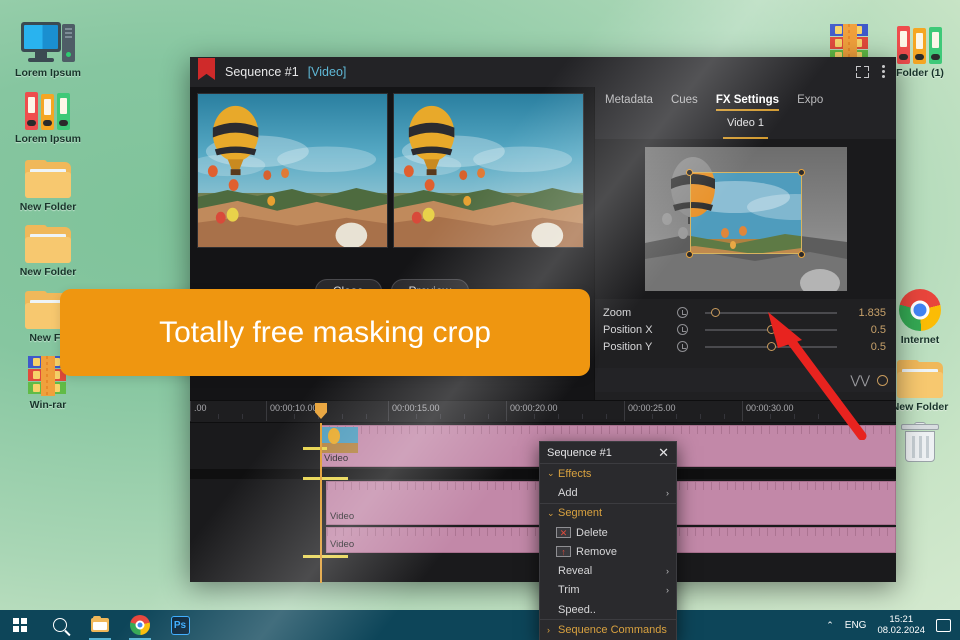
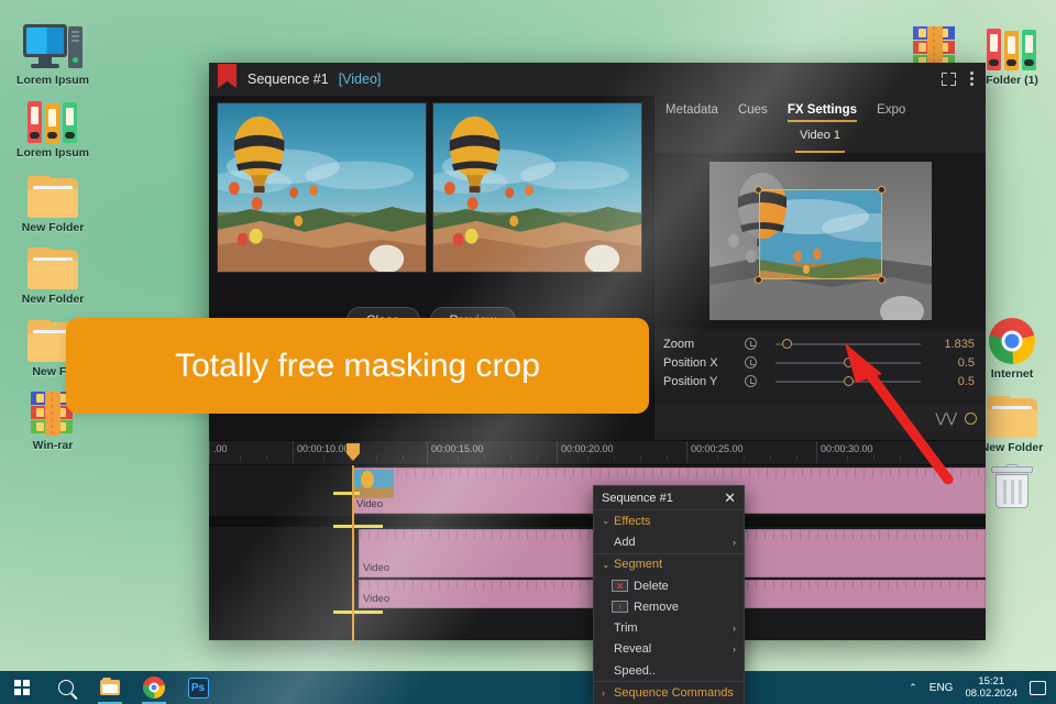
  Sequence #1
  ✕
  ⌄
  Effects
  Add
  ›
  ⌄
  Segment
  Delete
  Remove
- Reveal
+ Trim
  ›
- Trim
+ Reveal
  ›
  Speed..
  ›
  Sequence Commands
  Totally free masking crop
